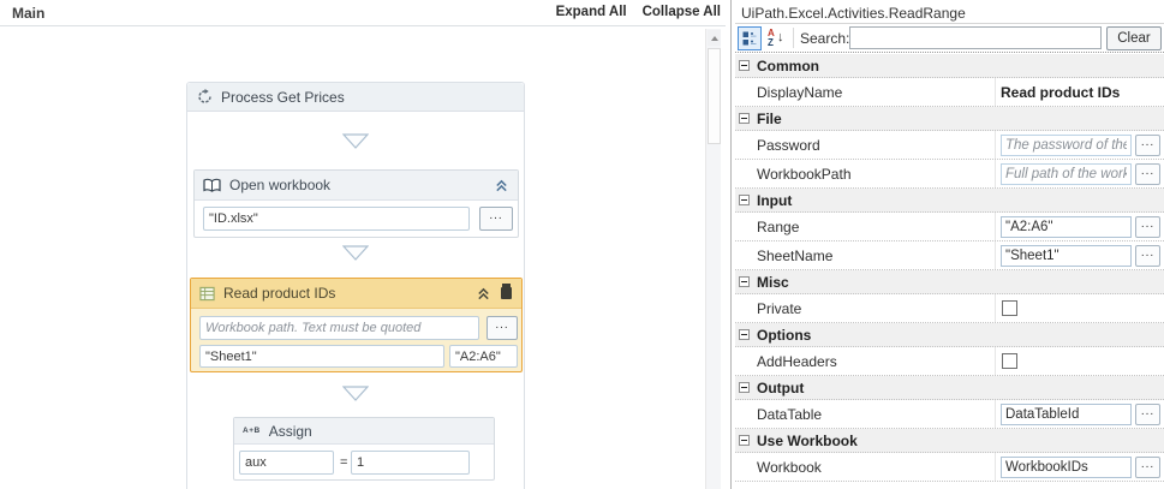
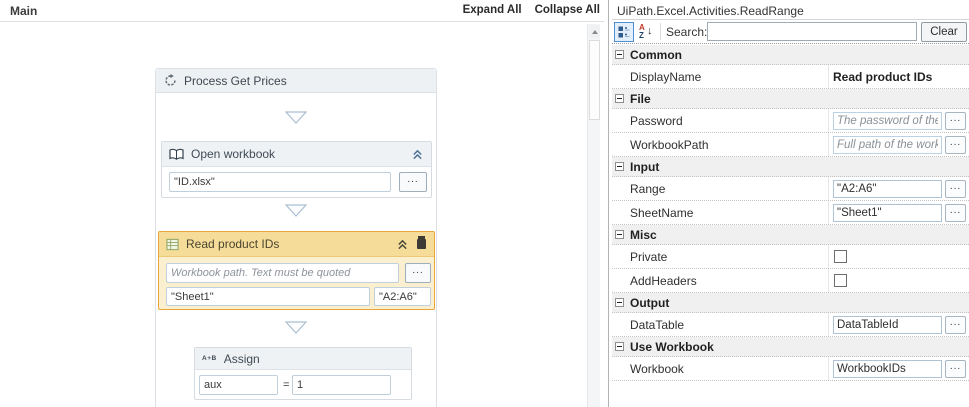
  Main
  Expand All
  Collapse All
  Process Get Prices
  Open workbook
  "ID.xlsx"
  ...
  Read product IDs
  Workbook path. Text must be quoted
  ...
  "Sheet1"
  "A2:A6"
  Assign
  aux
  =
  1
  UiPath.Excel.Activities.ReadRange
  A
  Z
  ↓
  Search:
  Clear
  Common
  DisplayName
  Read product IDs
  File
  Password
  The password of the
  ...
  WorkbookPath
  Full path of the work
  ...
  Input
  Range
  "A2:A6"
  ...
  SheetName
  "Sheet1"
  ...
  Misc
  Private
- Options
  AddHeaders
  Output
  DataTable
  DataTableId
  ...
  Use Workbook
  Workbook
  WorkbookIDs
  ...
